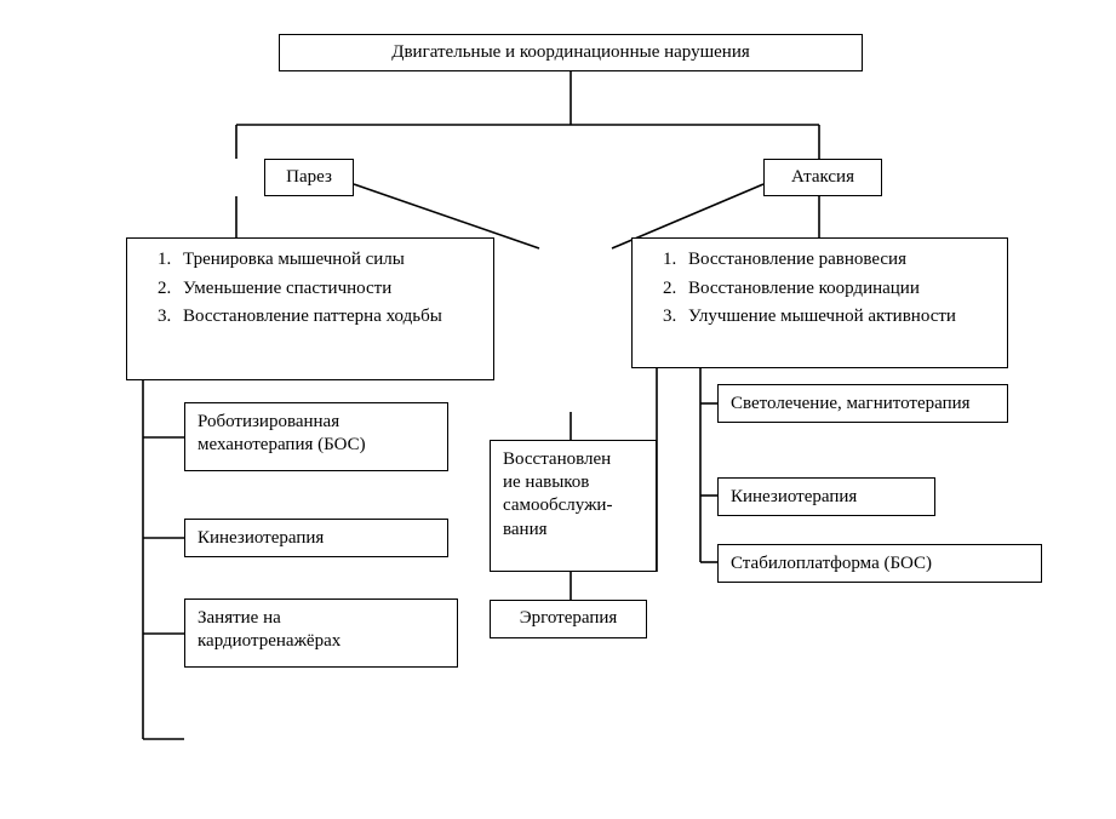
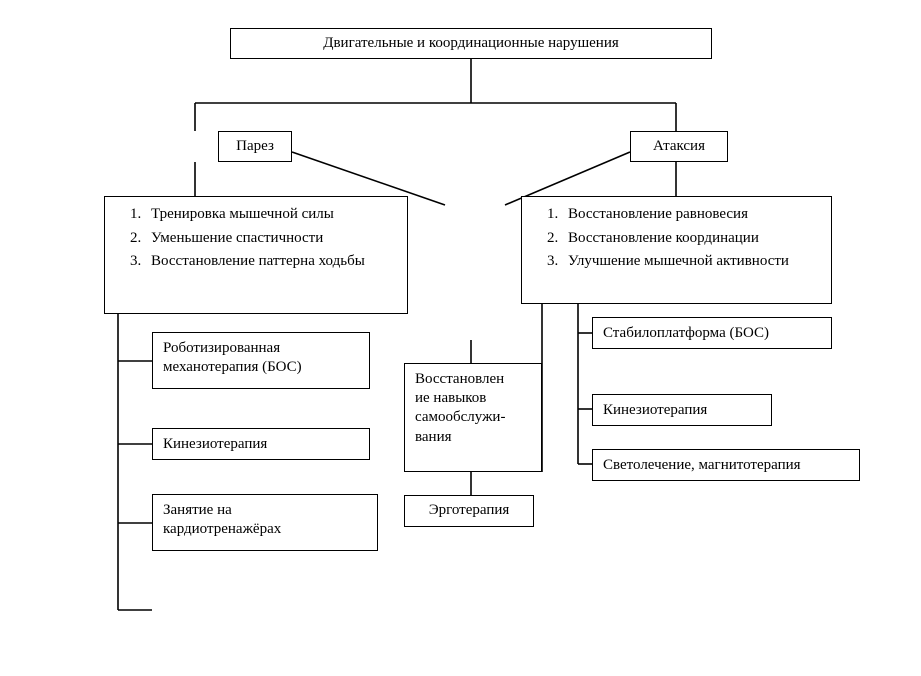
  Двигательные и координационные нарушения
  Парез
  Атаксия
  Тренировка мышечной силы
  Уменьшение спастичности
  Восстановление паттерна ходьбы
  Восстановление равновесия
  Восстановление координации
  Улучшение мышечной активности
  Роботизированная
  механотерапия (БОС)
  Кинезиотерапия
  Занятие на
  кардиотренажёрах
- Светолечение, магнитотерапия
+ Стабилоплатформа (БОС)
  Кинезиотерапия
- Стабилоплатформа (БОС)
+ Светолечение, магнитотерапия
  Восстановлен
  ие навыков
  самообслужи-
  вания
  Эрготерапия
